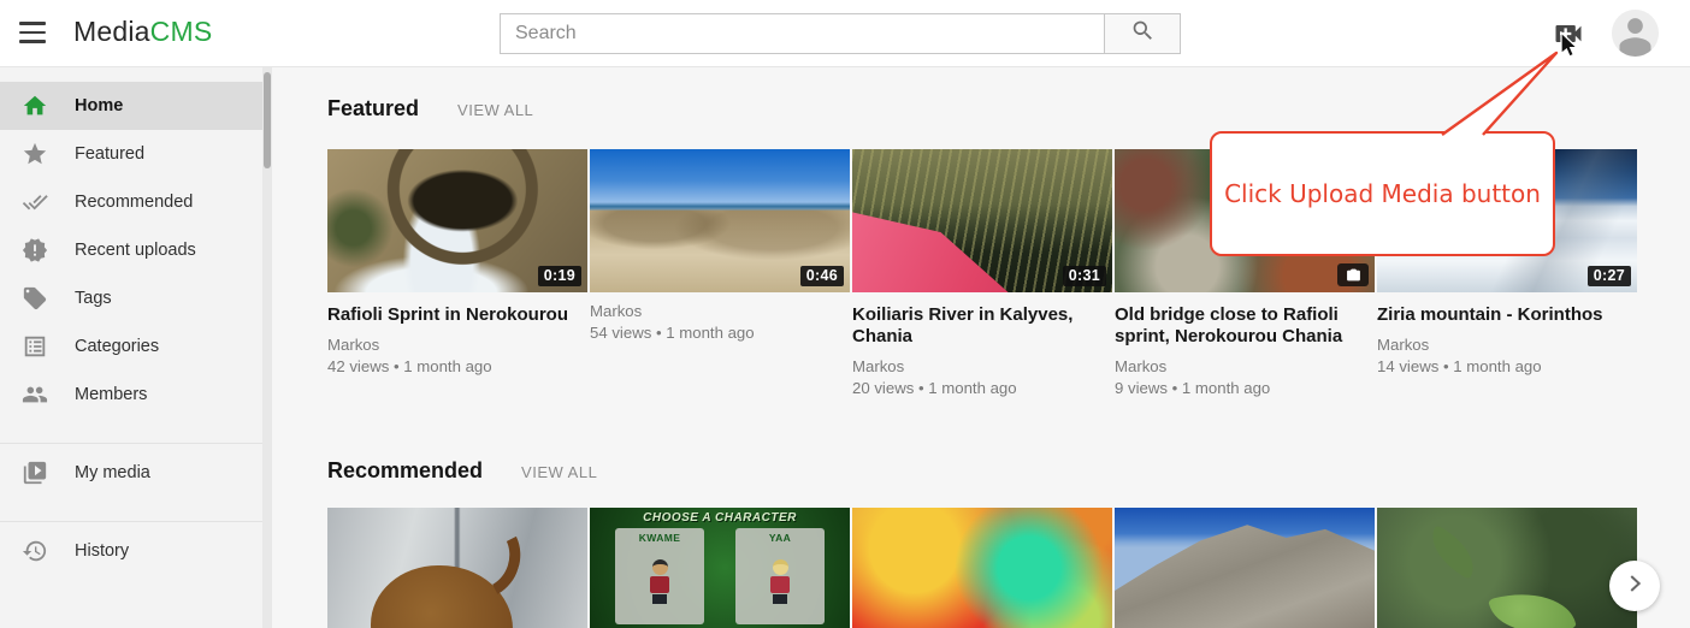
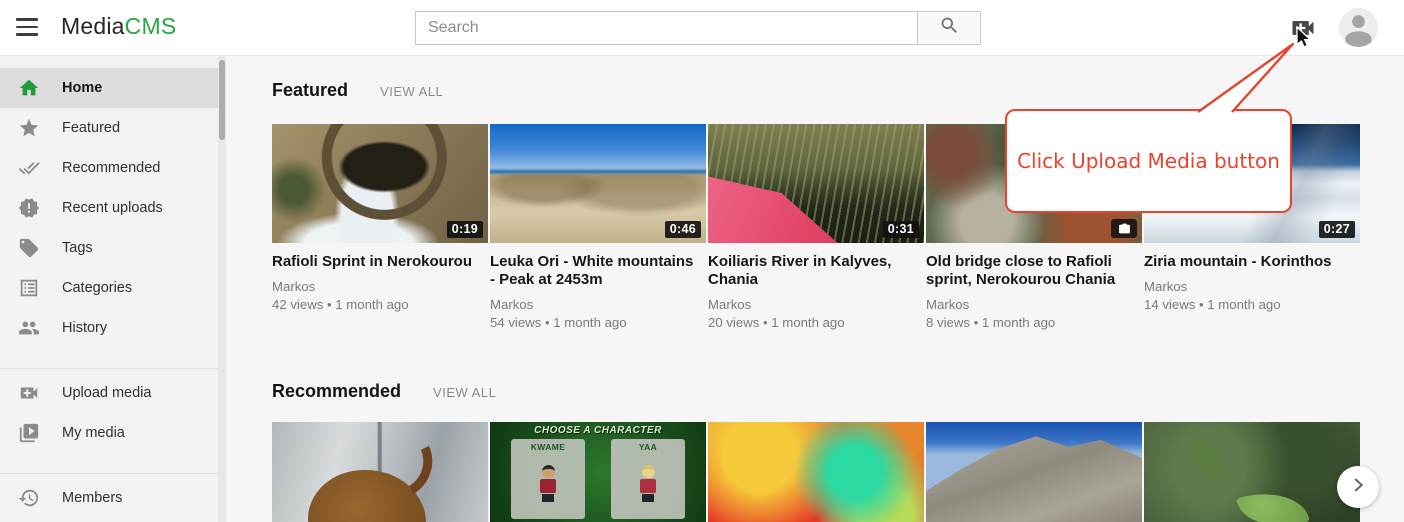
  MediaCMS
  Search
  Home
  Featured
  Recommended
  Recent uploads
  Tags
  Categories
- Members
+ History
+ Upload media
  My media
- History
+ Members
  Featured
  VIEW ALL
  0:19
  Rafioli Sprint in Nerokourou
  Markos
  42 views • 1 month ago
  0:46
+ Leuka Ori - White mountains - Peak at 2453m
  Markos
  54 views • 1 month ago
  0:31
  Koiliaris River in Kalyves, Chania
  Markos
  20 views • 1 month ago
  Old bridge close to Rafioli sprint, Nerokourou Chania
  Markos
- 9 views • 1 month ago
+ 8 views • 1 month ago
  0:27
  Ziria mountain - Korinthos
  Markos
  14 views • 1 month ago
  Recommended
  VIEW ALL
  CHOOSE A CHARACTER
  KWAME
  YAA
  Click Upload Media button
